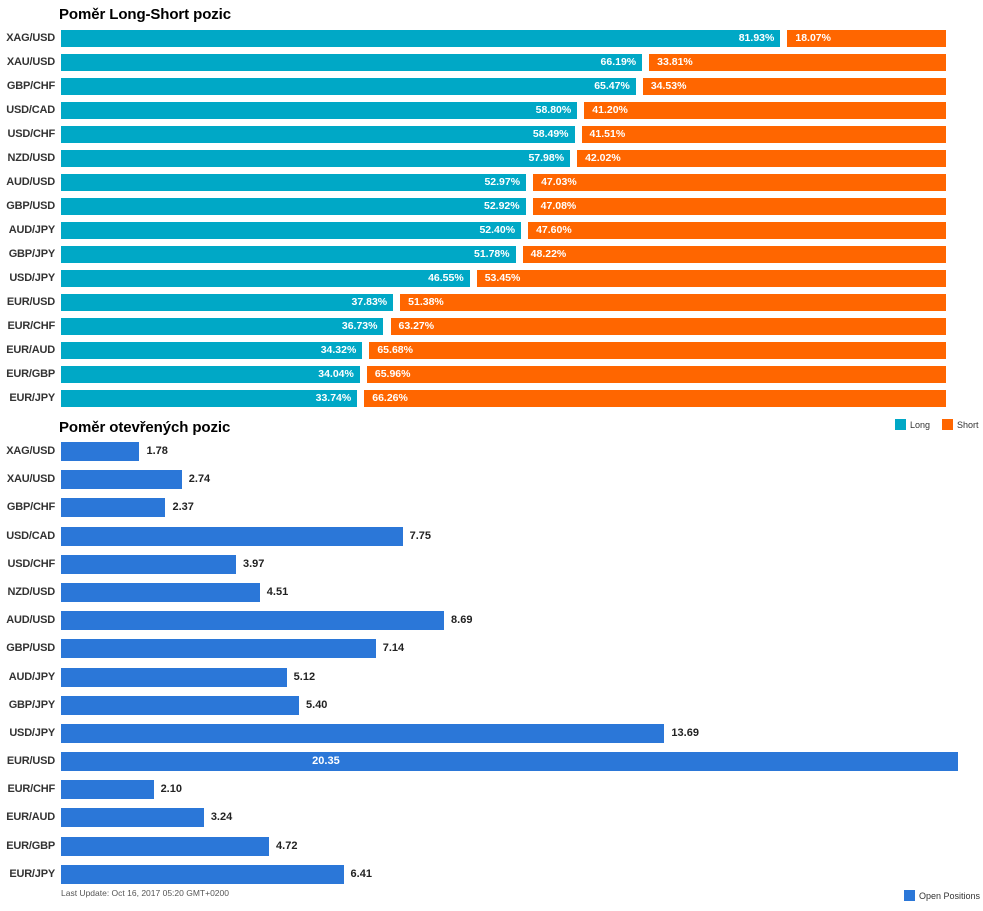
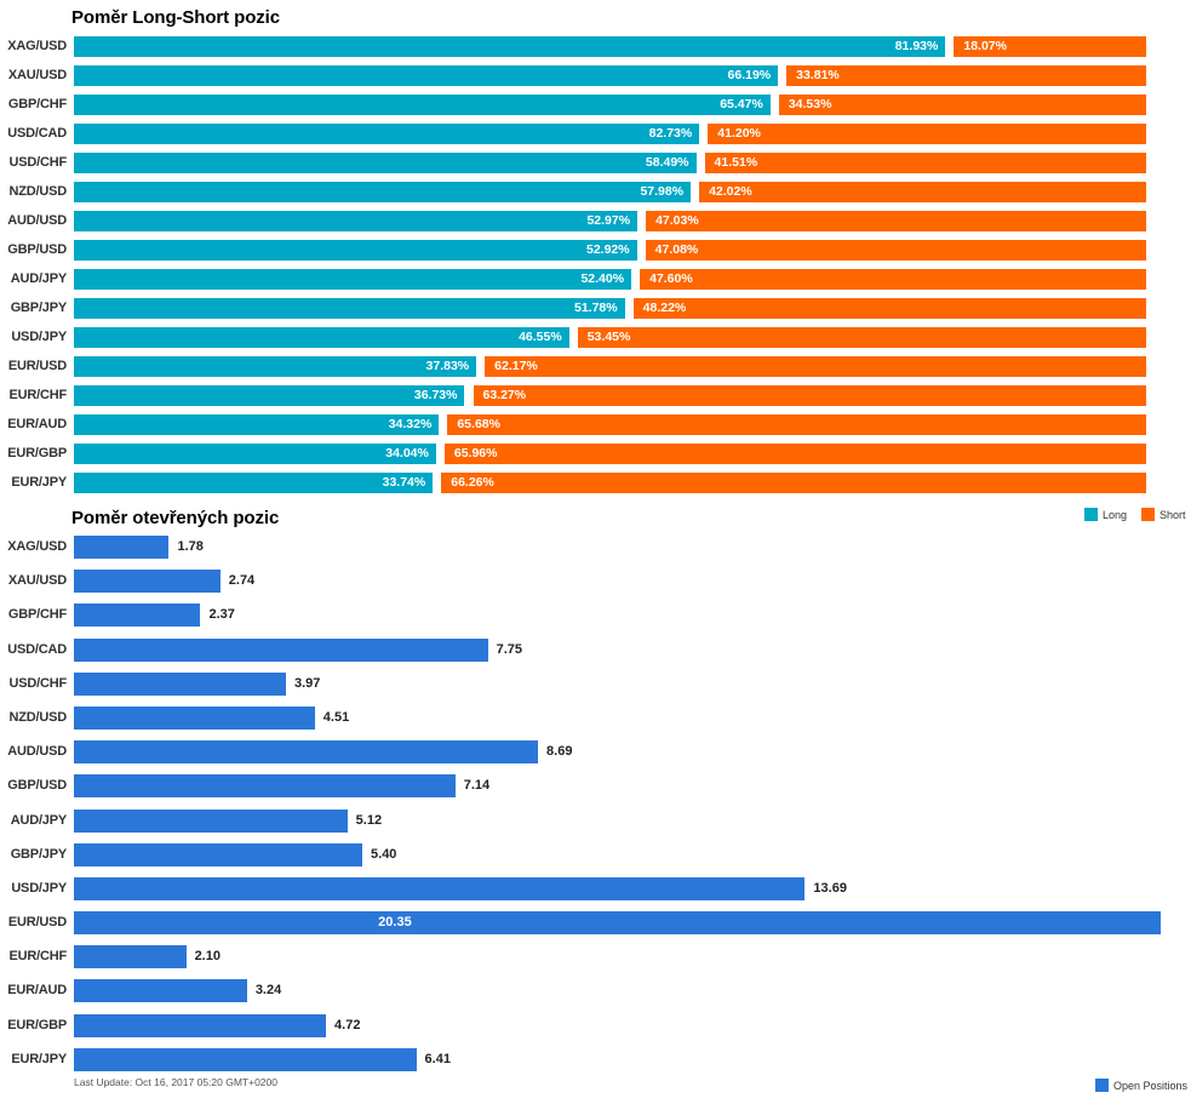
  Poměr Long-Short pozic
  XAG/USD
  81.93%
  18.07%
  XAU/USD
  66.19%
  33.81%
  GBP/CHF
  65.47%
  34.53%
  USD/CAD
- 58.80%
+ 82.73%
  41.20%
  USD/CHF
  58.49%
  41.51%
  NZD/USD
  57.98%
  42.02%
  AUD/USD
  52.97%
  47.03%
  GBP/USD
  52.92%
  47.08%
  AUD/JPY
  52.40%
  47.60%
  GBP/JPY
  51.78%
  48.22%
  USD/JPY
  46.55%
  53.45%
  EUR/USD
  37.83%
- 51.38%
+ 62.17%
  EUR/CHF
  36.73%
  63.27%
  EUR/AUD
  34.32%
  65.68%
  EUR/GBP
  34.04%
  65.96%
  EUR/JPY
  33.74%
  66.26%
  Long
  Short
  Poměr otevřených pozic
  XAG/USD
  1.78
  XAU/USD
  2.74
  GBP/CHF
  2.37
  USD/CAD
  7.75
  USD/CHF
  3.97
  NZD/USD
  4.51
  AUD/USD
  8.69
  GBP/USD
  7.14
  AUD/JPY
  5.12
  GBP/JPY
  5.40
  USD/JPY
  13.69
  EUR/USD
  20.35
  EUR/CHF
  2.10
  EUR/AUD
  3.24
  EUR/GBP
  4.72
  EUR/JPY
  6.41
  Open Positions
  Last Update: Oct 16, 2017 05:20 GMT+0200
